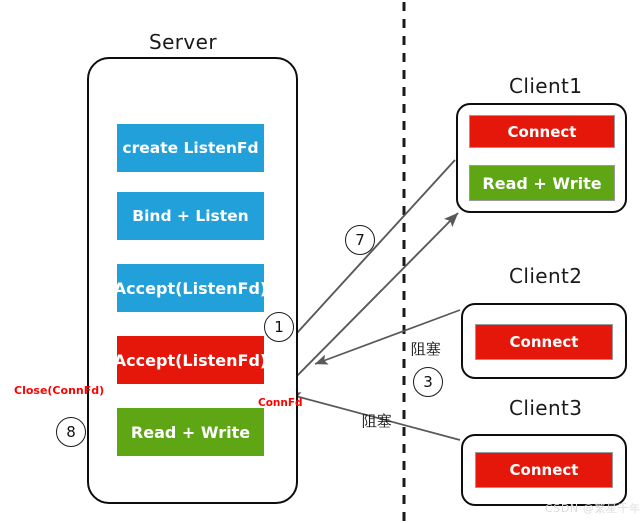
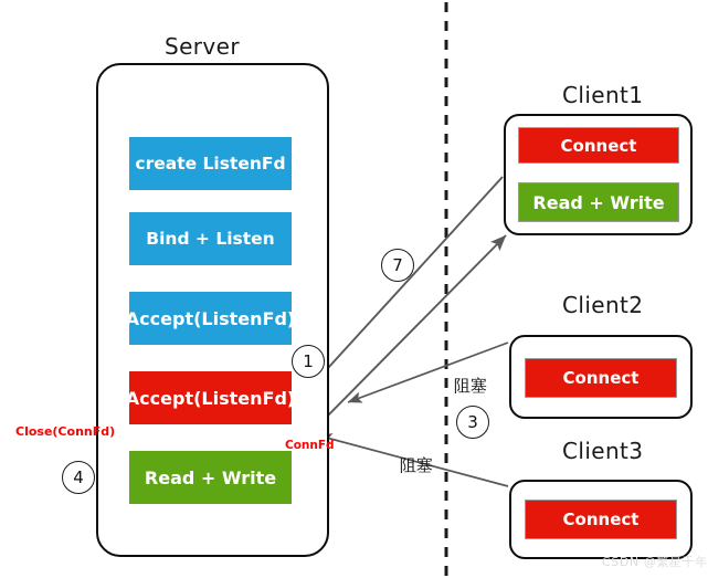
  Server
  create ListenFd
  Bind + Listen
  Accept(ListenFd)
  Accept(ListenFd)
  Read + Write
  ConnFd
  Close(ConnFd)
  Client1
  Connect
  Read + Write
  Client2
  Connect
  Client3
  Connect
  阻塞
  阻塞
  1
  7
  3
- 8
+ 4
  CSDN @繁星千年
